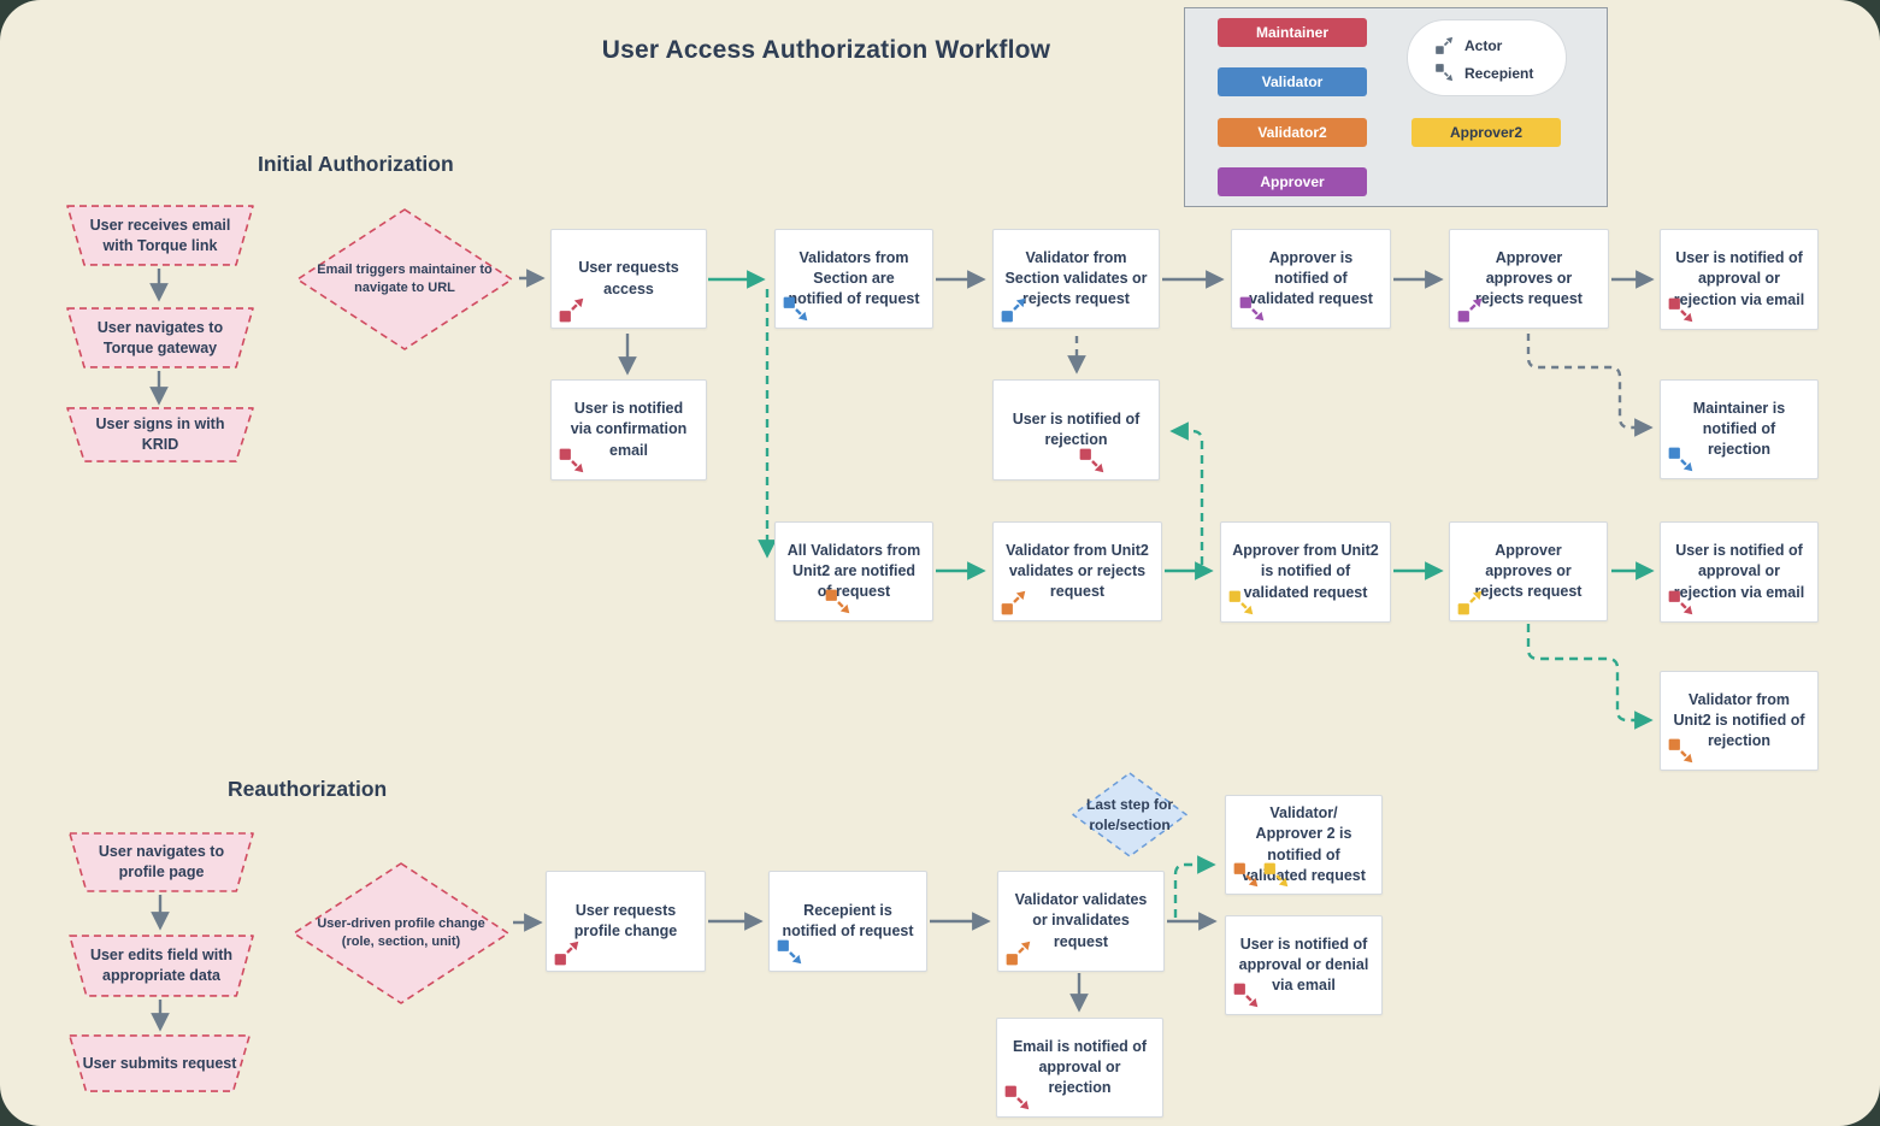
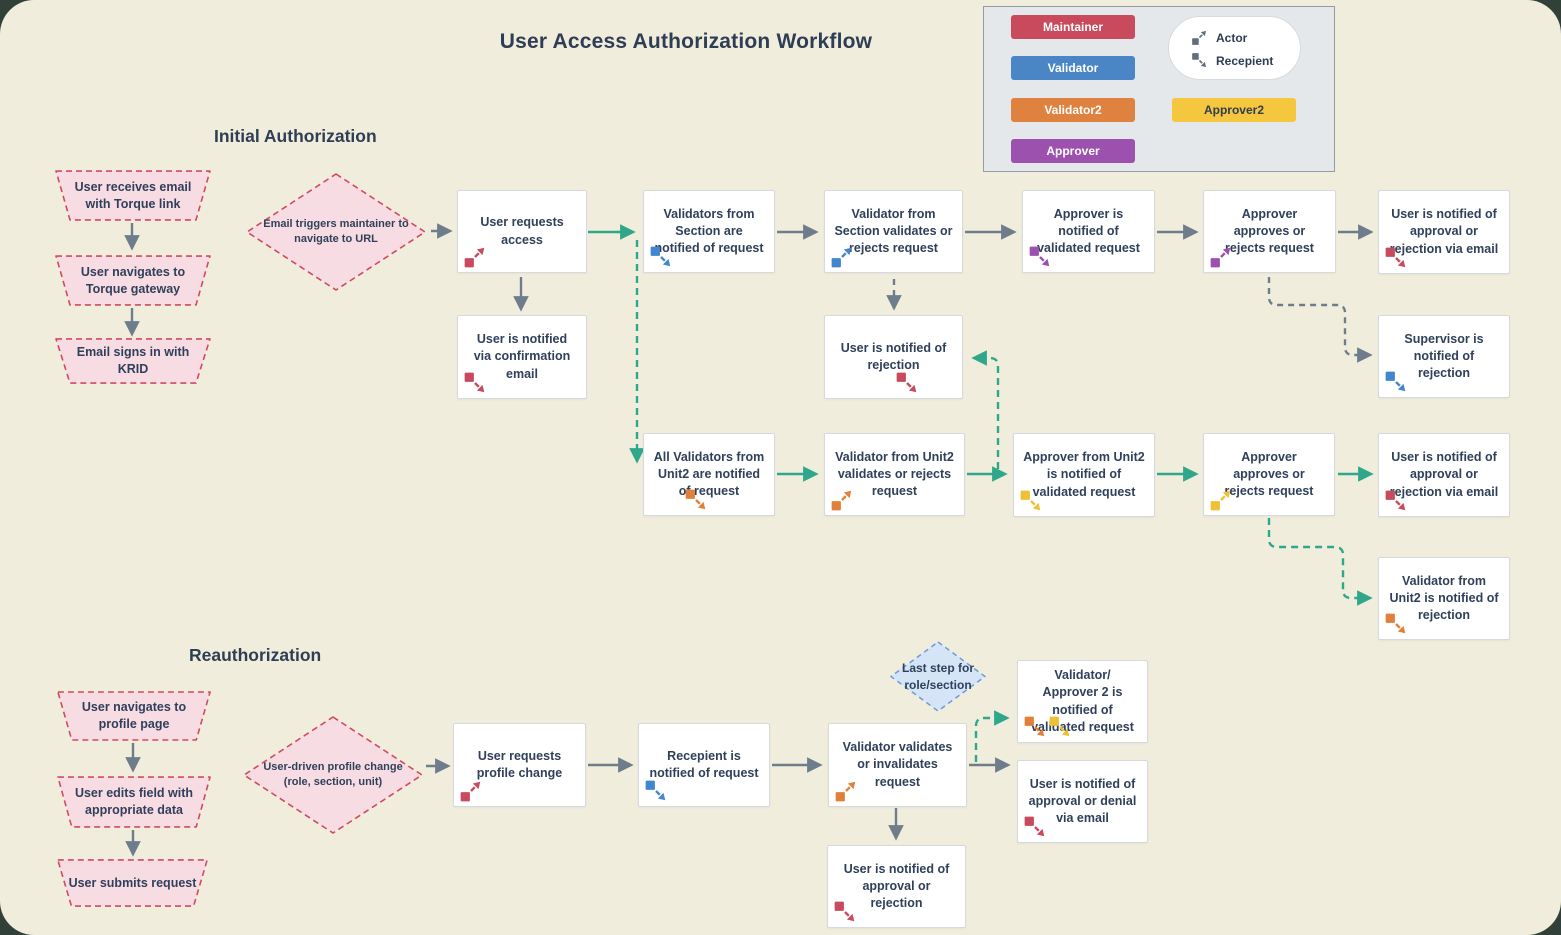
  User Access Authorization Workflow
  Initial Authorization
  Reauthorization
  Maintainer
  Validator
  Validator2
  Approver
  Approver2
  Actor
  Recepient
  User receives email with Torque link
  User navigates to Torque gateway
- User signs in with KRID
+ Email signs in with KRID
  Email triggers maintainer to navigate to URL
  User requests access
  User is notified via confirmation email
  Validators from Section are otified of request
  Validator from Section validates or rejects request
  User is notified of rejection
  Approver is notified of validated request
  Approver approves or rejects request
  User is notified of approval or ejection via email
- Maintainer is notified of rejection
+ Supervisor is notified of rejection
  All Validators from Unit2 are notified o request
  Validator from Unit2 validates or rejects request
  Approver from Unit2 is notified of validated request
  Approver approves or rejects request
  User is notified of approval or ejection via email
  Validator from Unit2 is notified of rejection
  User navigates to profile page
  User edits field with appropriate data
  User submits request
  User-driven profile change (role, section, unit)
  Last step for role/section
  User requests profile change
  Recepient is notified of request
  Validator validates or invalidates request
  Validator/ Approver 2 is notified of validated request
  User is notified of approval or denial via email
- Email is notified of approval or rejection
+ User is notified of approval or rejection
